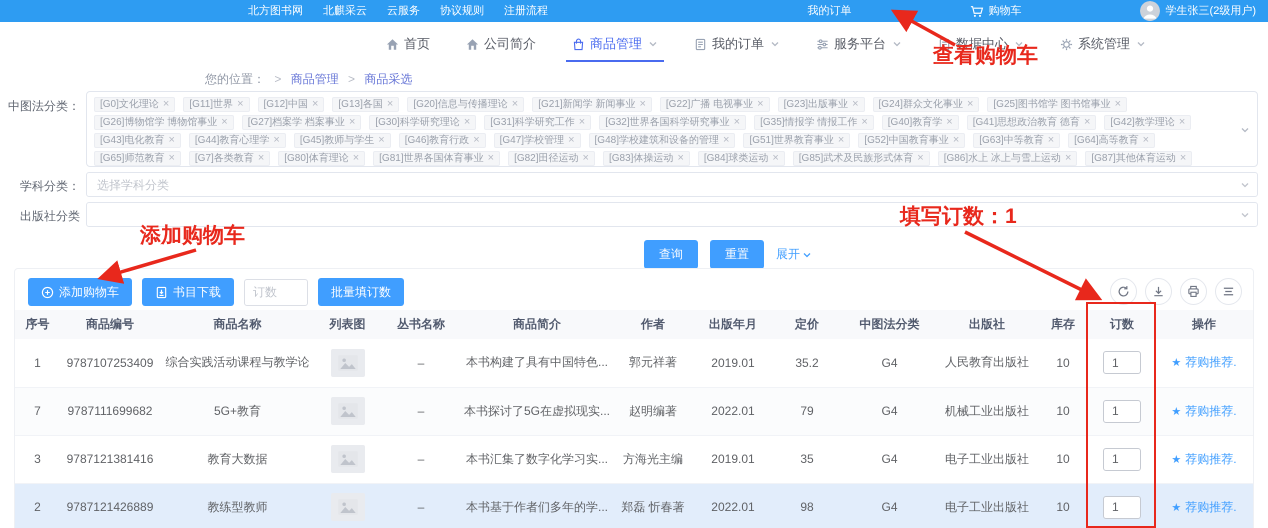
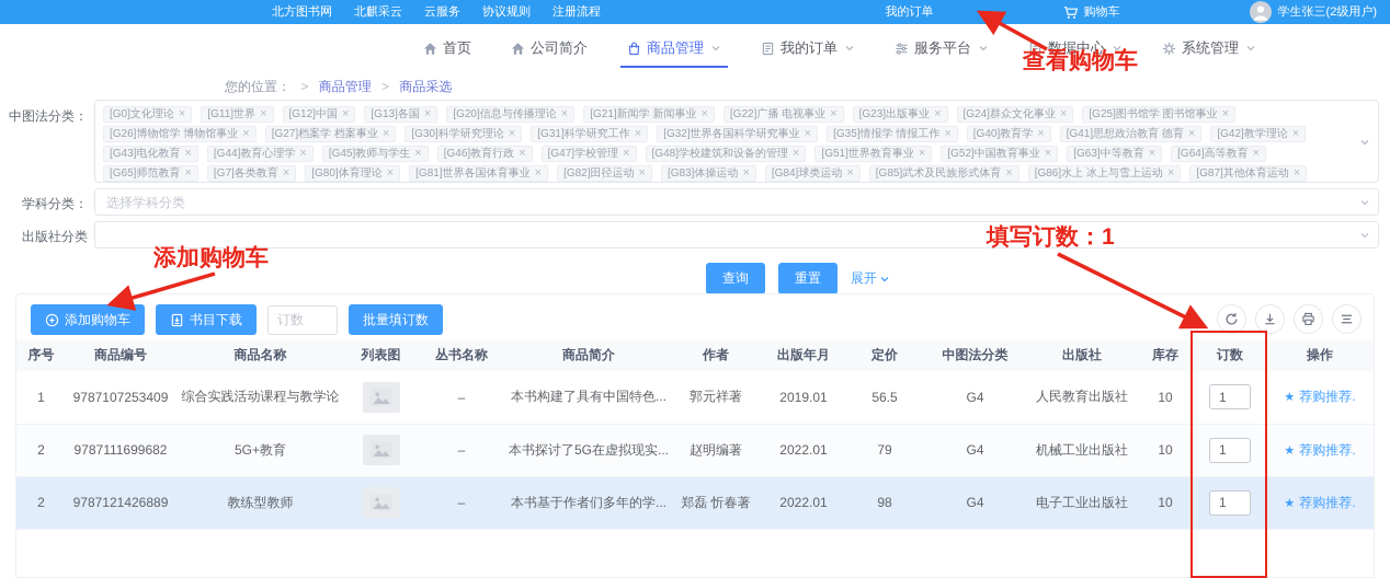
  北方图书网
  北麒采云
  云服务
  协议规则
  注册流程
  我的订单
  购物车
  学生张三(2级用户)
  首页
  公司简介
  商品管理
  我的订单
  服务平台
  数据中心
  系统管理
  您的位置： > 商品管理 > 商品采选
  中图法分类：
  [G0]文化理论
  ×
  [G11]世界
  ×
  [G12]中国
  ×
  [G13]各国
  ×
  [G20]信息与传播理论
  ×
  [G21]新闻学 新闻事业
  ×
  [G22]广播 电视事业
  ×
  [G23]出版事业
  ×
  [G24]群众文化事业
  ×
  [G25]图书馆学 图书馆事业
  ×
  [G26]博物馆学 博物馆事业
  ×
  [G27]档案学 档案事业
  ×
  [G30]科学研究理论
  ×
  [G31]科学研究工作
  ×
  [G32]世界各国科学研究事业
  ×
  [G35]情报学 情报工作
  ×
  [G40]教育学
  ×
  [G41]思想政治教育 德育
  ×
  [G42]教学理论
  ×
  [G43]电化教育
  ×
  [G44]教育心理学
  ×
  [G45]教师与学生
  ×
  [G46]教育行政
  ×
  [G47]学校管理
  ×
  [G48]学校建筑和设备的管理
  ×
  [G51]世界教育事业
  ×
  [G52]中国教育事业
  ×
  [G63]中等教育
  ×
  [G64]高等教育
  ×
  [G65]师范教育
  ×
  [G7]各类教育
  ×
  [G80]体育理论
  ×
  [G81]世界各国体育事业
  ×
  [G82]田径运动
  ×
  [G83]体操运动
  ×
  [G84]球类运动
  ×
  [G85]武术及民族形式体育
  ×
  [G86]水上 冰上与雪上运动
  ×
  [G87]其他体育运动
  ×
  学科分类：
  选择学科分类
  出版社分类
  查询
  重置
  展开
  添加购物车
  书目下载
  订数
  批量填订数
  序号	商品编号	商品名称	列表图	丛书名称	商品简介	作者	出版年月	定价	中图法分类	出版社	库存	订数	操作
- 1	9787107253409	综合实践活动课程与教学论		–	本书构建了具有中国特色...	郭元祥著	2019.01	35.2	G4	人民教育出版社	10	1	★ 荐购推荐.
+ 1	9787107253409	综合实践活动课程与教学论		–	本书构建了具有中国特色...	郭元祥著	2019.01	56.5	G4	人民教育出版社	10	1	★ 荐购推荐.
- 7	9787111699682	5G+教育		–	本书探讨了5G在虚拟现实...	赵明编著	2022.01	79	G4	机械工业出版社	10	1	★ 荐购推荐.
+ 2	9787111699682	5G+教育		–	本书探讨了5G在虚拟现实...	赵明编著	2022.01	79	G4	机械工业出版社	10	1	★ 荐购推荐.
- 3	9787121381416	教育大数据		–	本书汇集了数字化学习实...	方海光主编	2019.01	35	G4	电子工业出版社	10	1	★ 荐购推荐.
  2	9787121426889	教练型教师		–	本书基于作者们多年的学...	郑磊 忻春著	2022.01	98	G4	电子工业出版社	10	1	★ 荐购推荐.
  查看购物车
  添加购物车
  填写订数：1
